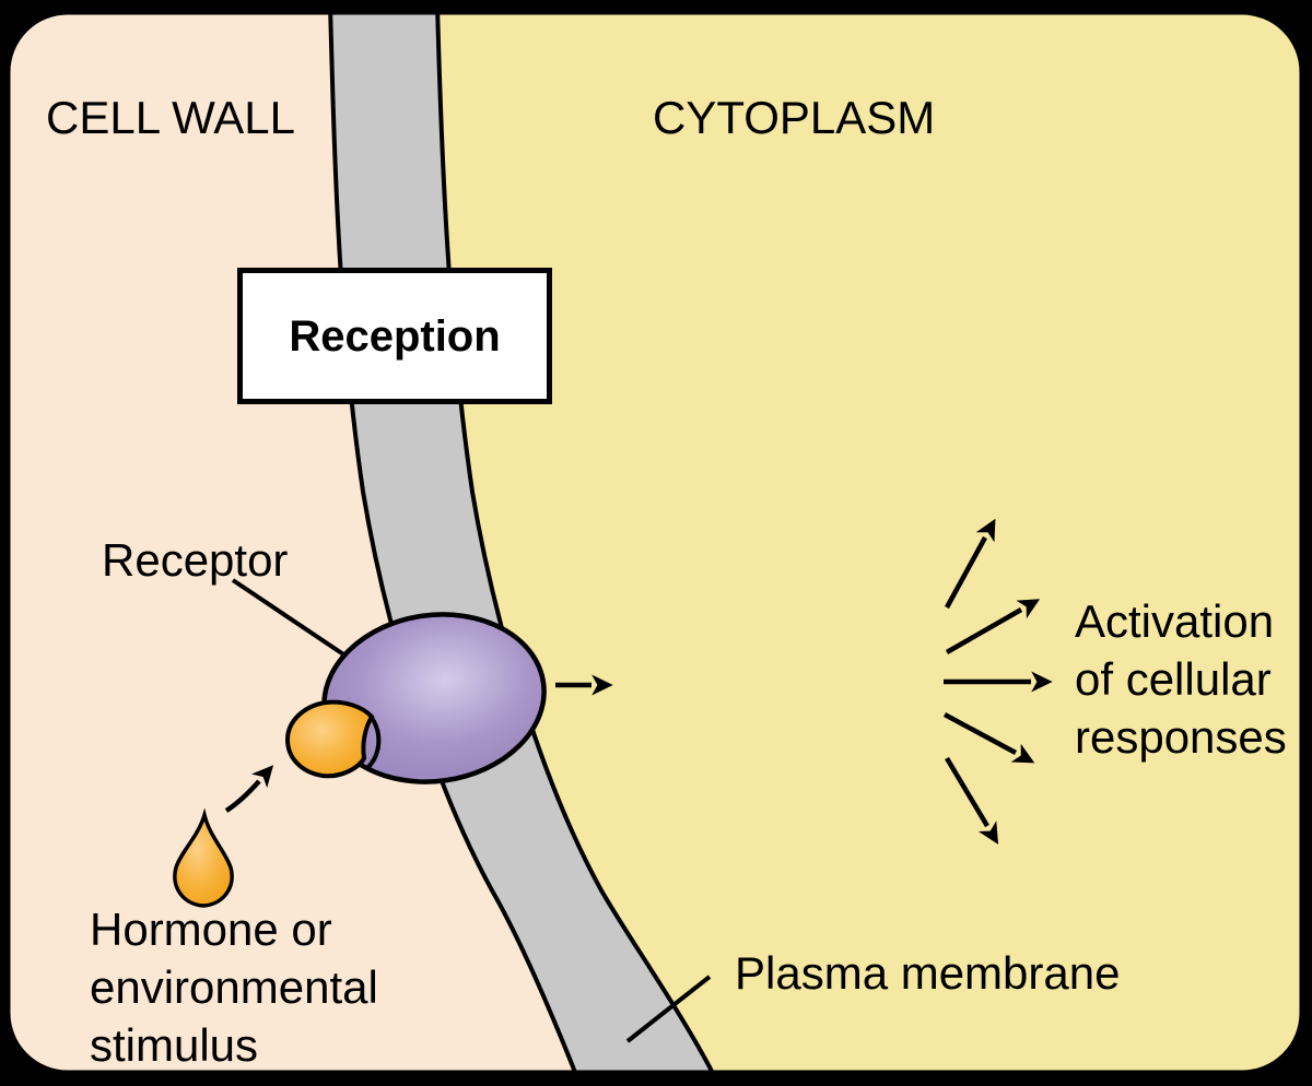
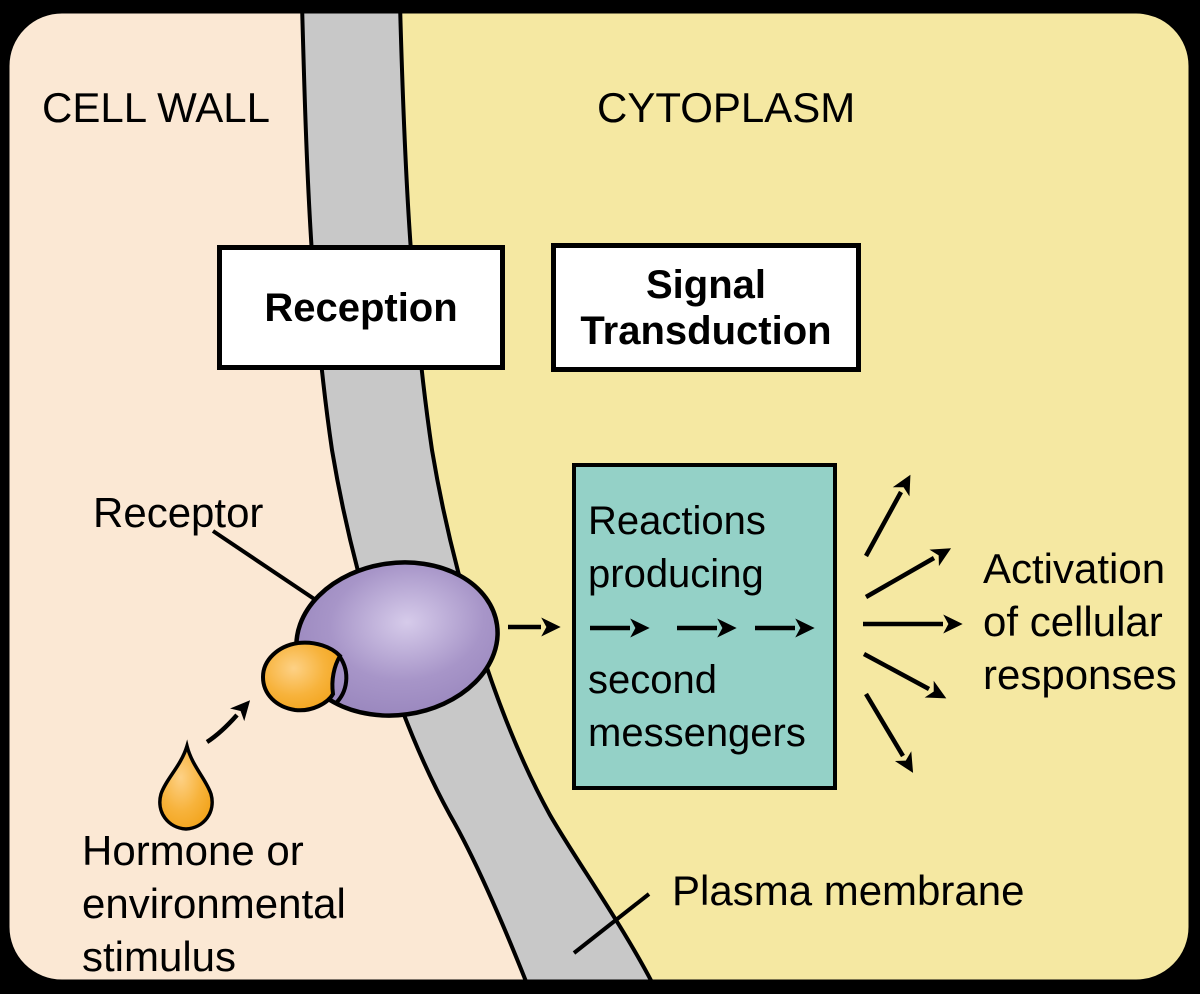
  CELL WALL
  CYTOPLASM
  Reception
+ Signal Transduction
+ Reactions producing
+ second messengers
  Receptor
  Activation of cellular responses
  Hormone or environmental stimulus
  Plasma membrane
